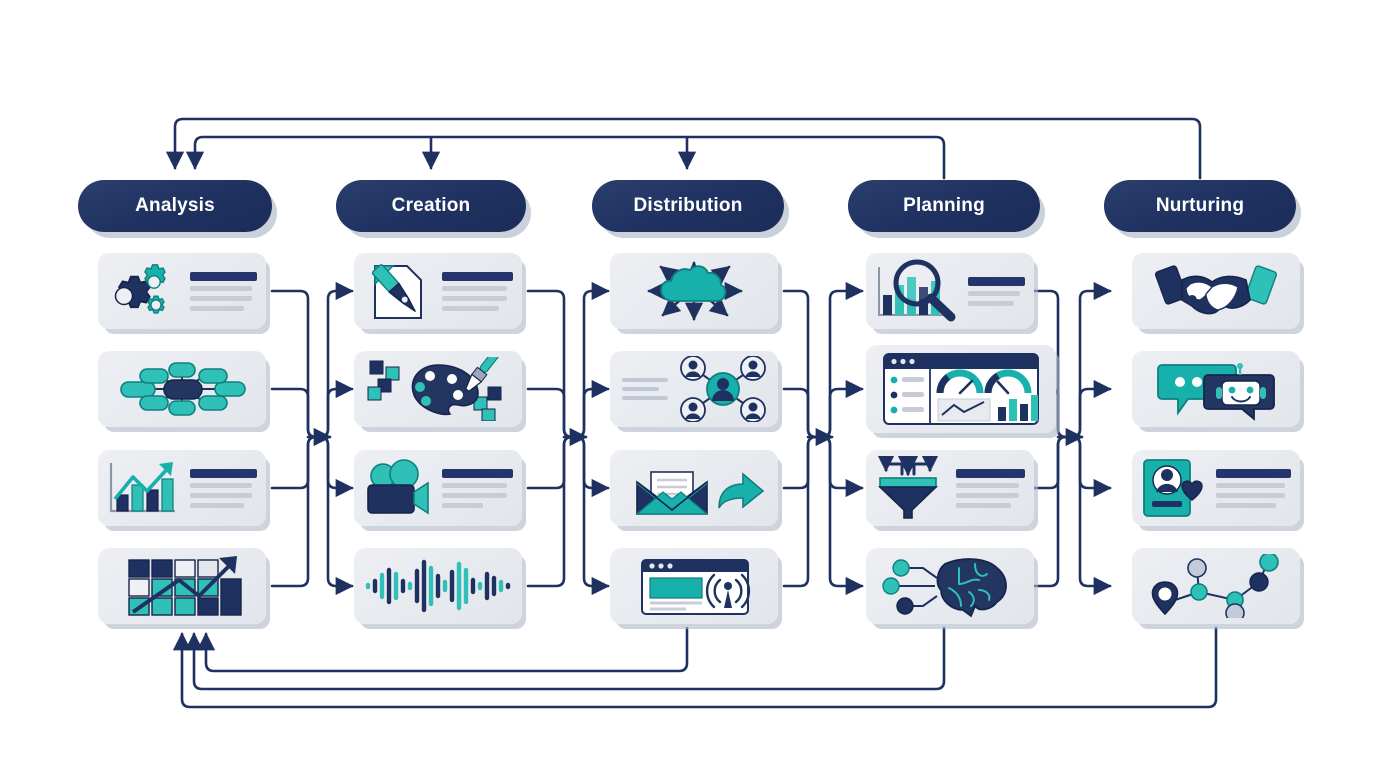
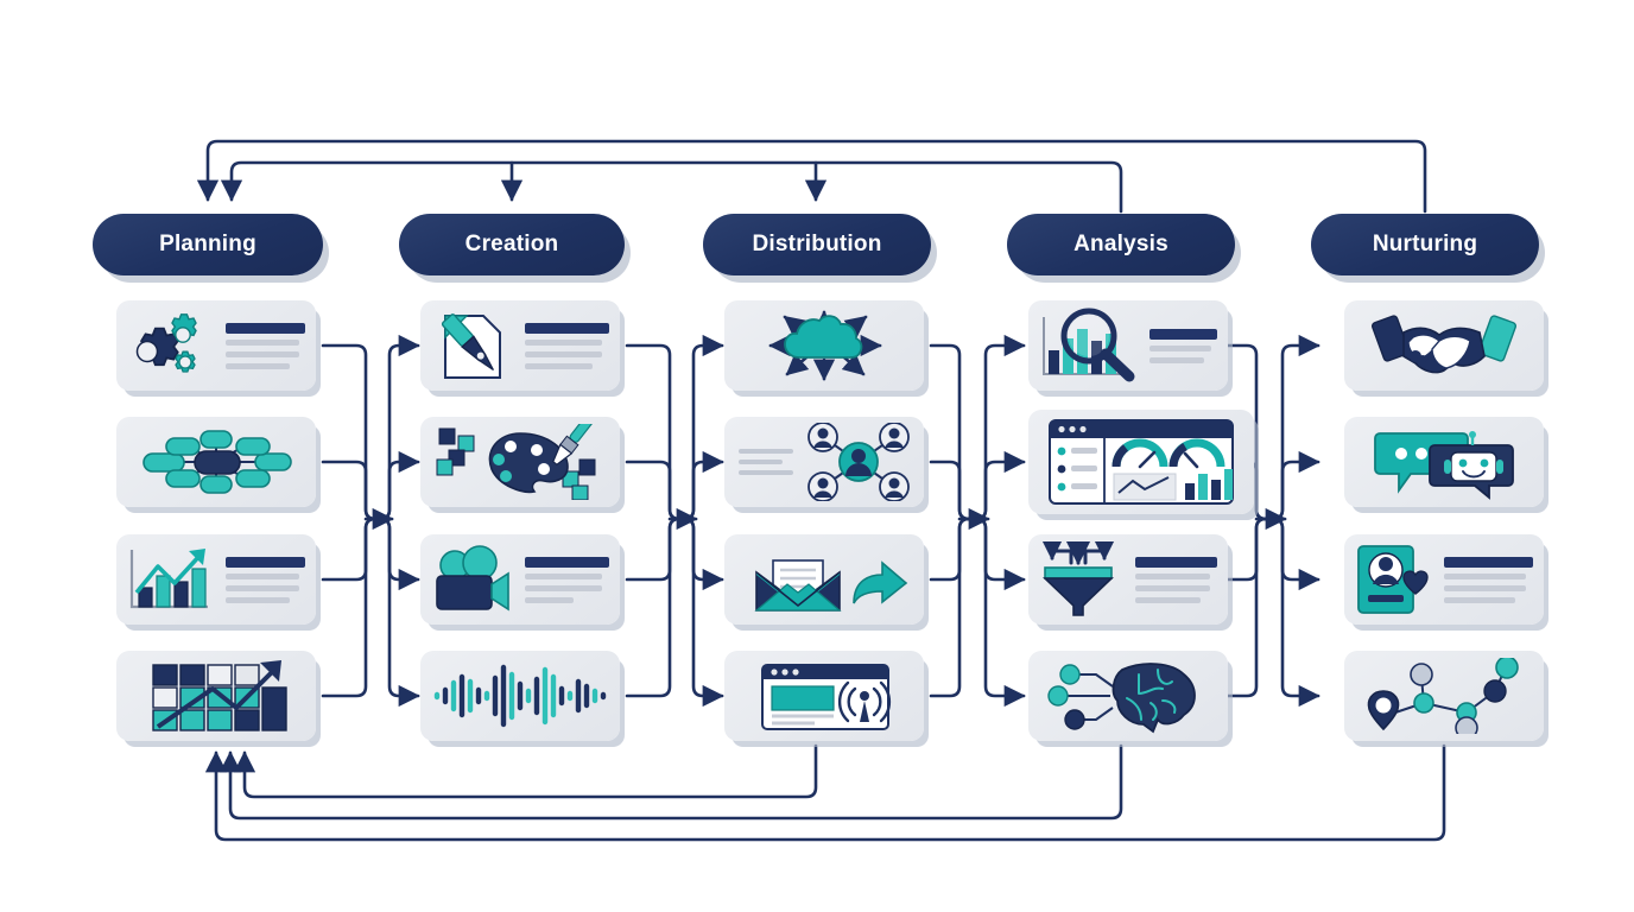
- Analysis
+ Planning
  Creation
  Distribution
- Planning
+ Analysis
  Nurturing
